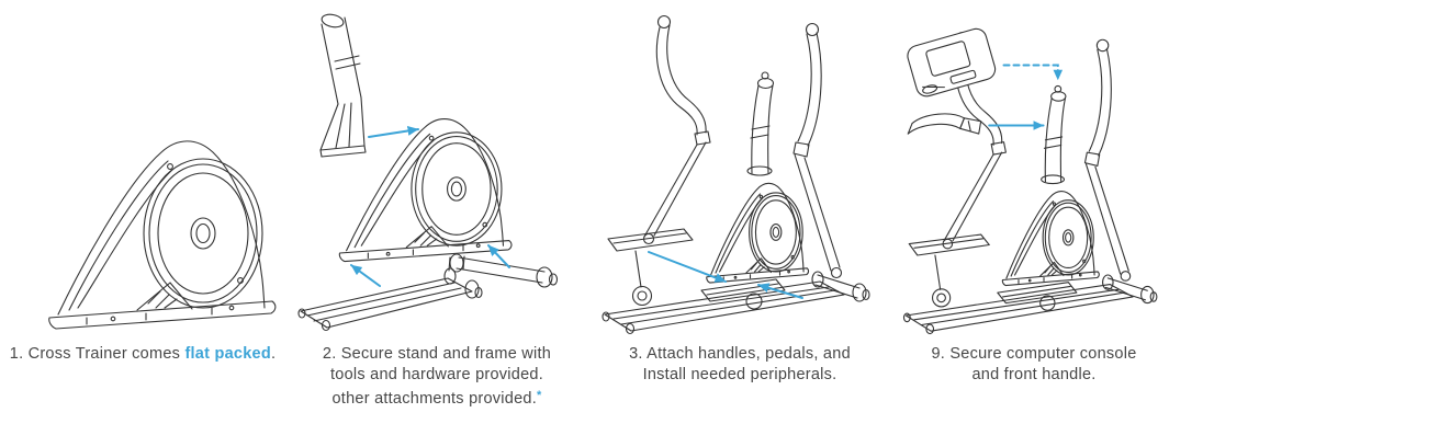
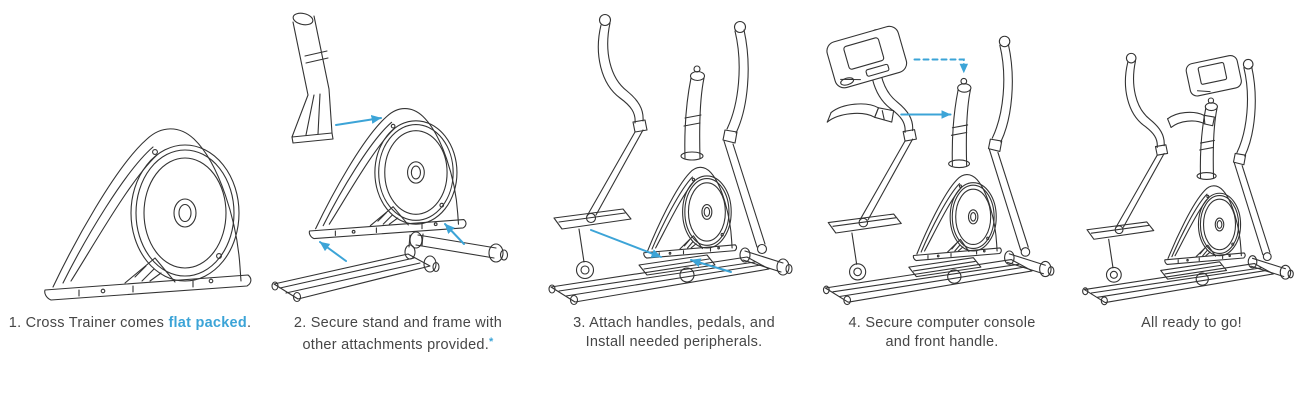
  1. Cross Trainer comes flat packed.
  2. Secure stand and frame with
- tools and hardware provided.
  other attachments provided.*
  3. Attach handles, pedals, and
  Install needed peripherals.
- 9. Secure computer console
+ 4. Secure computer console
  and front handle.
+ All ready to go!
